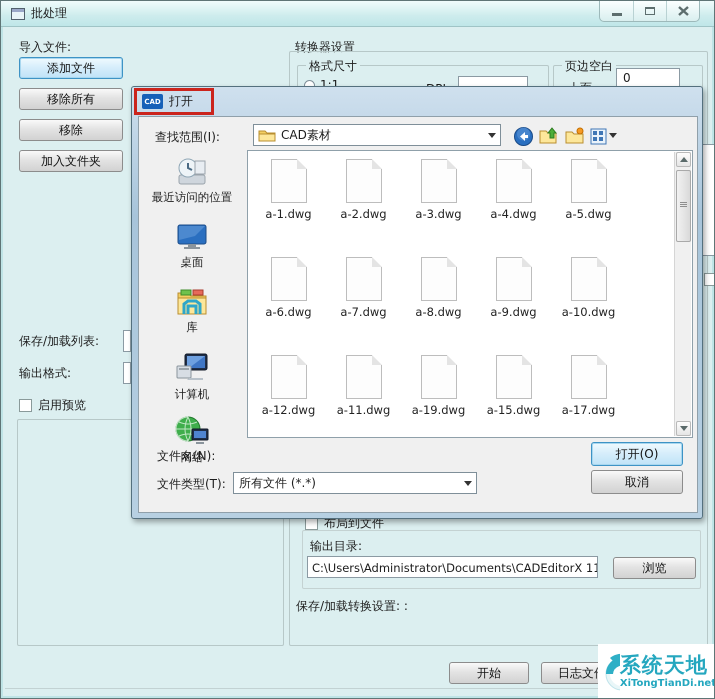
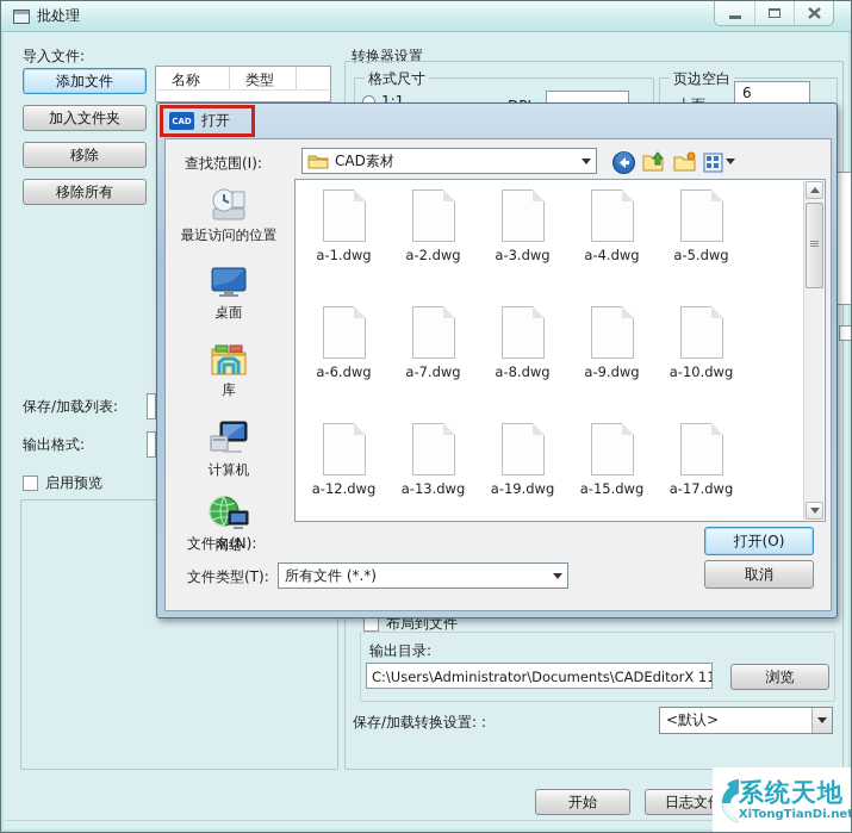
  批处理
  导入文件:
  添加文件
- 移除所有
+ 加入文件夹
  移除
- 加入文件夹
+ 移除所有
  保存/加载列表:
  输出格式:
  启用预览
+ 名称
+ 类型
  转换器设置
  格式尺寸
  1:1
  页边空白
- 0
+ 6
  布局到文件
  输出目录:
  C:\Users\Administrator\Documents\CADEditorX 11
  浏览
  保存/加载转换设置: :
+ <默认>
  开始
  日志文
  CAD
  打开
  查找范围(I):
  CAD素材
  最近访问的位置
  桌面
  库
  计算机
  网络
  a-1.dwg
  a-2.dwg
  a-3.dwg
  a-4.dwg
  a-5.dwg
  a-6.dwg
  a-7.dwg
  a-8.dwg
  a-9.dwg
  a-10.dwg
  a-12.dwg
- a-11.dwg
+ a-13.dwg
  a-19.dwg
  a-15.dwg
  a-17.dwg
  文件名(N):
  打开(O)
  文件类型(T):
  所有文件 (*.*)
  取消
  系统天地
  XiTongTianDi.net
